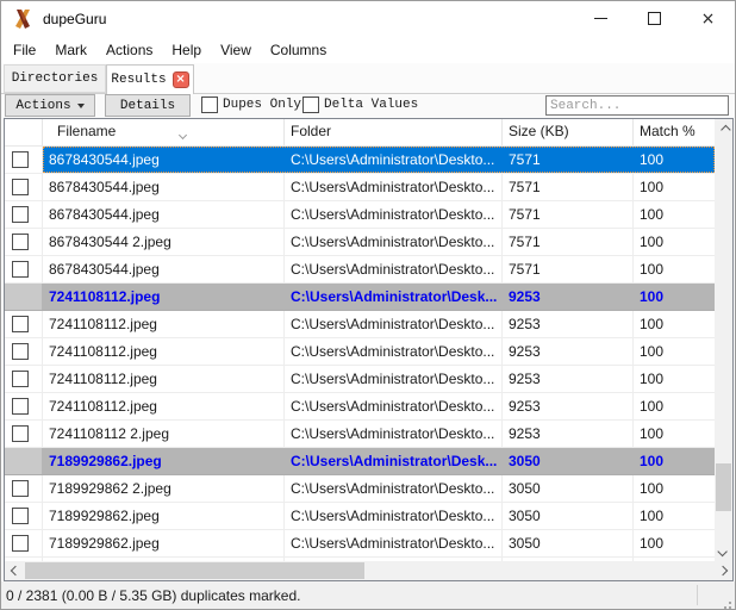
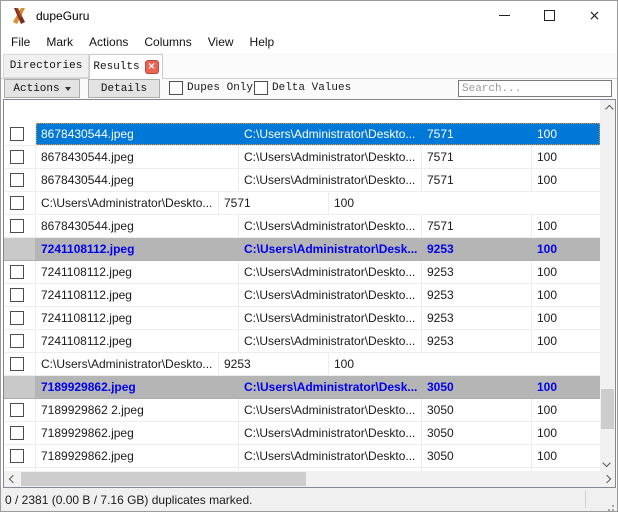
  dupeGuru
  ×
  File
  Mark
  Actions
- Help
+ Columns
  View
- Columns
+ Help
  Directories
  Results
  ×
  Actions
  Details
  Dupes Only
  Delta Values
  Search...
- Filename
- Folder
- Size (KB)
- Match %
  8678430544.jpeg
  C:\Users\Administrator\Deskto...
  7571
  100
  8678430544.jpeg
  C:\Users\Administrator\Deskto...
  7571
  100
  8678430544.jpeg
  C:\Users\Administrator\Deskto...
  7571
  100
- 8678430544 2.jpeg
  C:\Users\Administrator\Deskto...
  7571
  100
  8678430544.jpeg
  C:\Users\Administrator\Deskto...
  7571
  100
  7241108112.jpeg
  C:\Users\Administrator\Desk...
  9253
  100
  7241108112.jpeg
  C:\Users\Administrator\Deskto...
  9253
  100
  7241108112.jpeg
  C:\Users\Administrator\Deskto...
  9253
  100
  7241108112.jpeg
  C:\Users\Administrator\Deskto...
  9253
  100
  7241108112.jpeg
  C:\Users\Administrator\Deskto...
  9253
  100
- 7241108112 2.jpeg
  C:\Users\Administrator\Deskto...
  9253
  100
  7189929862.jpeg
  C:\Users\Administrator\Desk...
  3050
  100
  7189929862 2.jpeg
  C:\Users\Administrator\Deskto...
  3050
  100
  7189929862.jpeg
  C:\Users\Administrator\Deskto...
  3050
  100
  7189929862.jpeg
  C:\Users\Administrator\Deskto...
  3050
  100
- 0 / 2381 (0.00 B / 5.35 GB) duplicates marked.
+ 0 / 2381 (0.00 B / 7.16 GB) duplicates marked.
